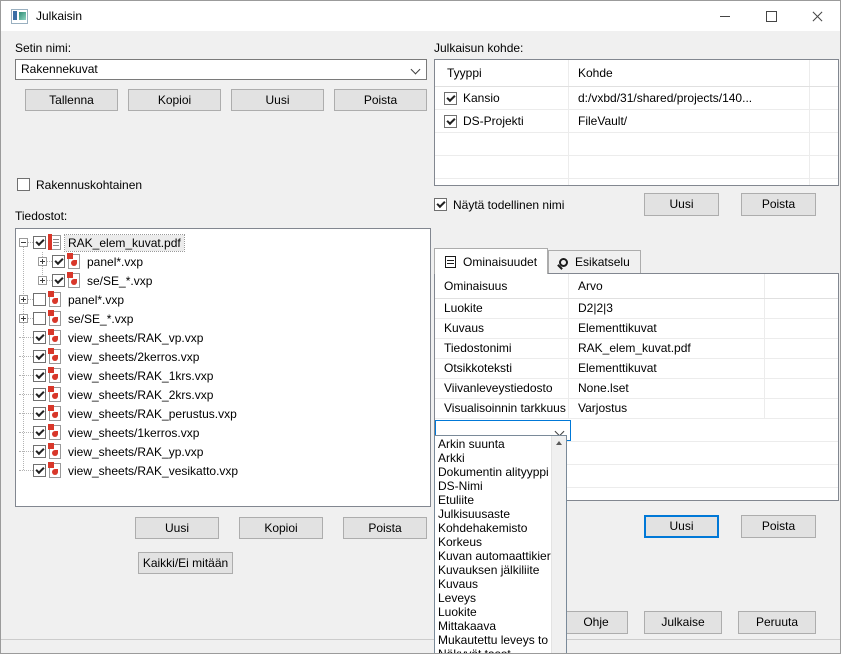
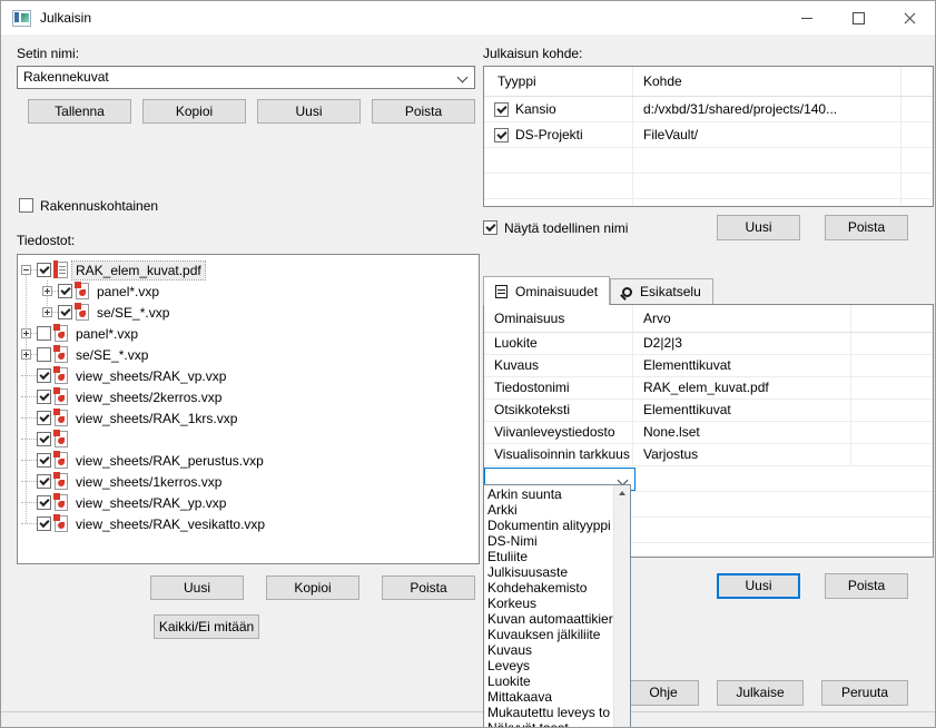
  Julkaisin
  Setin nimi:
  Rakennekuvat
  Tallenna
  Kopioi
  Uusi
  Poista
  Rakennuskohtainen
  Tiedostot:
  RAK_elem_kuvat.pdf
  panel*.vxp
  se/SE_*.vxp
  panel*.vxp
  se/SE_*.vxp
  view_sheets/RAK_vp.vxp
  view_sheets/2kerros.vxp
  view_sheets/RAK_1krs.vxp
- view_sheets/RAK_2krs.vxp
  view_sheets/RAK_perustus.vxp
  view_sheets/1kerros.vxp
  view_sheets/RAK_yp.vxp
  view_sheets/RAK_vesikatto.vxp
  Uusi
  Kopioi
  Poista
  Kaikki/Ei mitään
  Julkaisun kohde:
  Tyyppi
  Kohde
  Kansio
  d:/vxbd/31/shared/projects/140...
  DS-Projekti
  FileVault/
  Näytä todellinen nimi
  Uusi
  Poista
  Ominaisuudet
  Esikatselu
  Ominaisuus
  Arvo
  Luokite
  D2|2|3
  Kuvaus
  Elementtikuvat
  Tiedostonimi
  RAK_elem_kuvat.pdf
  Otsikkoteksti
  Elementtikuvat
  Viivanleveystiedosto
  None.lset
  Visualisoinnin tarkkuus
  Varjostus
  Uusi
  Poista
  Ohje
  Julkaise
  Peruuta
  Arkin suunta
  Arkki
  Dokumentin alityyppi
  DS-Nimi
  Etuliite
  Julkisuusaste
  Kohdehakemisto
  Korkeus
  Kuvan automaattikier
  Kuvauksen jälkiliite
  Kuvaus
  Leveys
  Luokite
  Mittakaava
  Mukautettu leveys to
